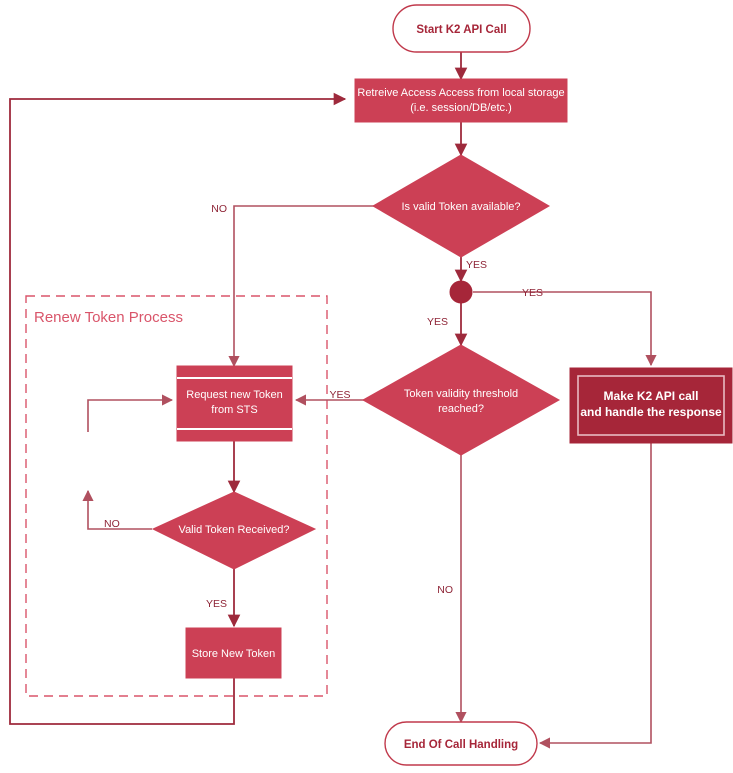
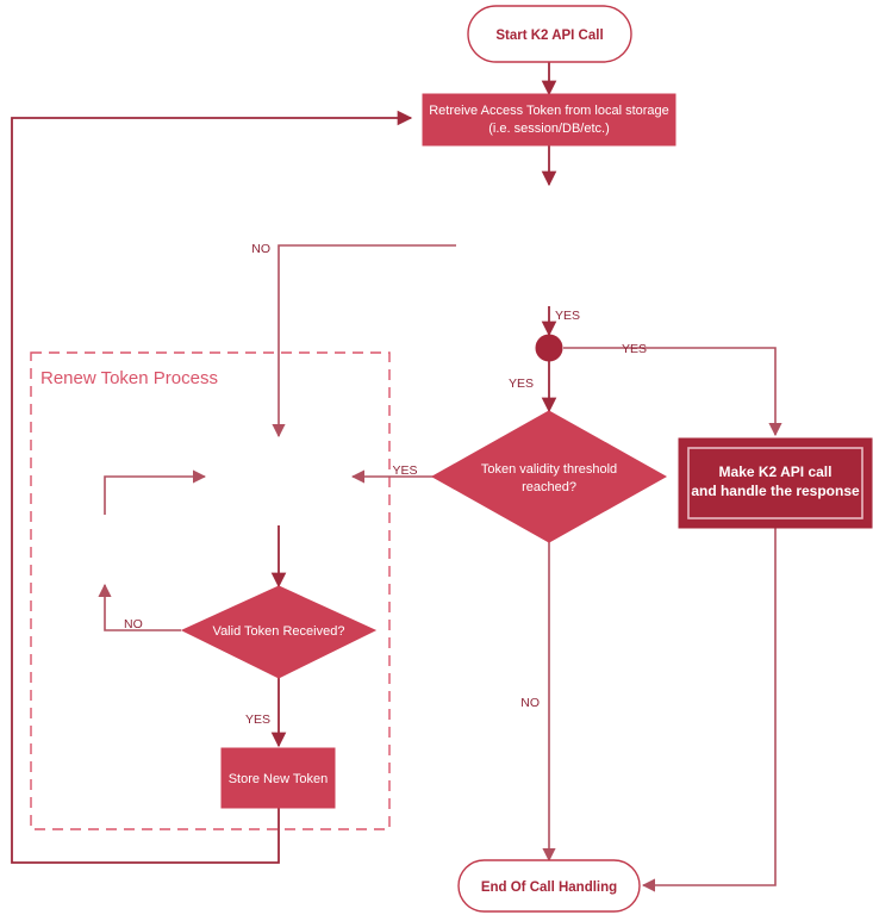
  Renew Token Process
  NO
  YES
  YES
  YES
  YES
  NO
  NO
  YES
  Start K2 API Call
- Retreive Access Access from local storage
+ Retreive Access Token from local storage
  (i.e. session/DB/etc.)
- Is valid Token available?
  Token validity threshold
  reached?
  Make K2 API call
  and handle the response
- Request new Token
- from STS
  Valid Token Received?
  Store New Token
  End Of Call Handling
